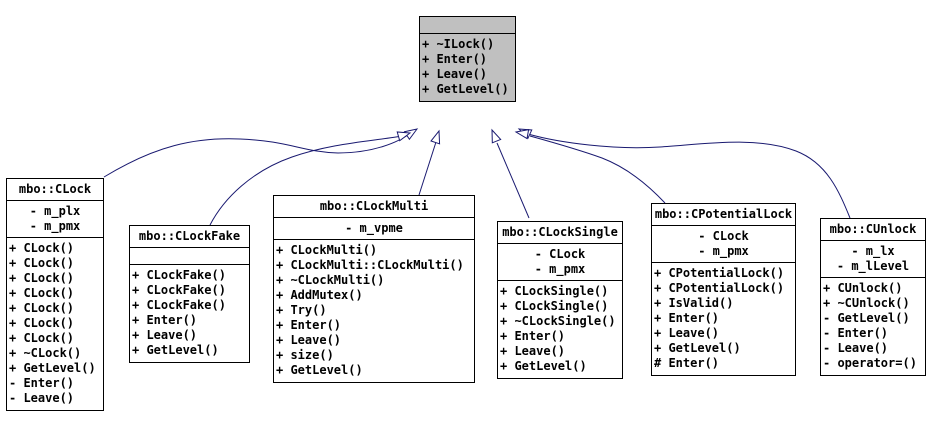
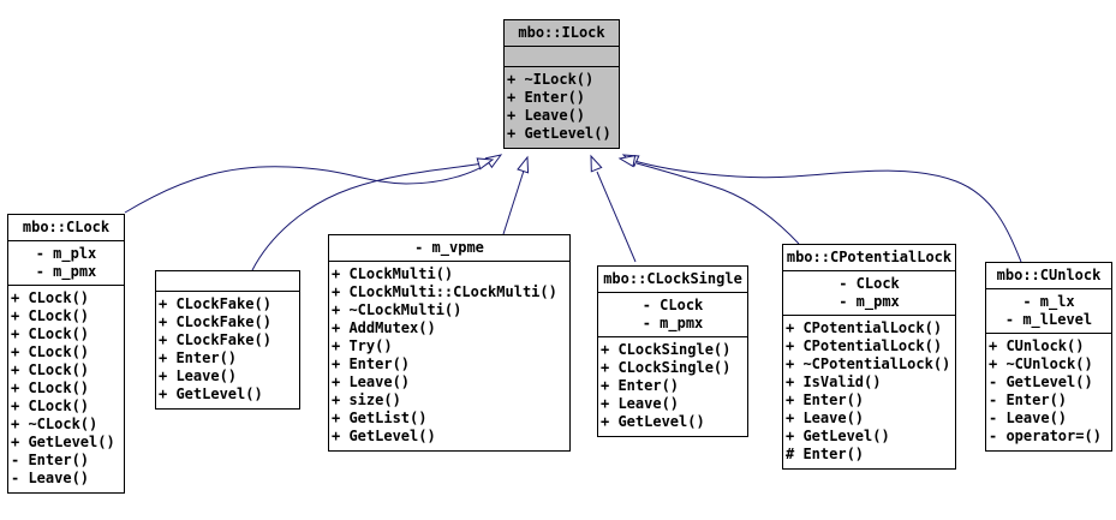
+ mbo::ILock
  + ~ILock()
  + Enter()
  + Leave()
  + GetLevel()
  mbo::CLock
  - m_plx
  - m_pmx
  + CLock()
  + CLock()
  + CLock()
  + CLock()
  + CLock()
  + CLock()
  + CLock()
  + ~CLock()
  + GetLevel()
  - Enter()
  - Leave()
- mbo::CLockFake
  + CLockFake()
  + CLockFake()
  + CLockFake()
  + Enter()
  + Leave()
  + GetLevel()
- mbo::CLockMulti
  - m_vpme
  + CLockMulti()
  + CLockMulti::CLockMulti()
  + ~CLockMulti()
  + AddMutex()
  + Try()
  + Enter()
  + Leave()
  + size()
+ + GetList()
  + GetLevel()
  mbo::CLockSingle
  - CLock
  - m_pmx
  + CLockSingle()
  + CLockSingle()
- + ~CLockSingle()
  + Enter()
  + Leave()
  + GetLevel()
  mbo::CPotentialLock
  - CLock
  - m_pmx
  + CPotentialLock()
  + CPotentialLock()
+ + ~CPotentialLock()
  + IsValid()
  + Enter()
  + Leave()
  + GetLevel()
  # Enter()
  mbo::CUnlock
  - m_lx
  - m_lLevel
  + CUnlock()
  + ~CUnlock()
  - GetLevel()
  - Enter()
  - Leave()
  - operator=()
